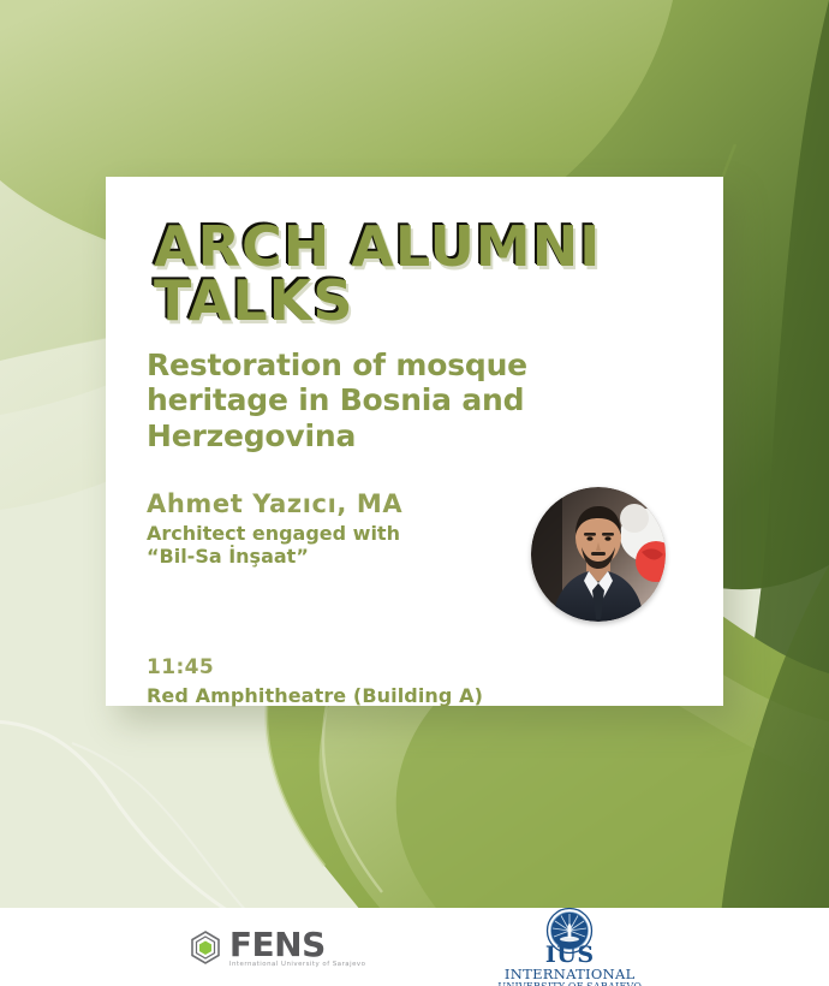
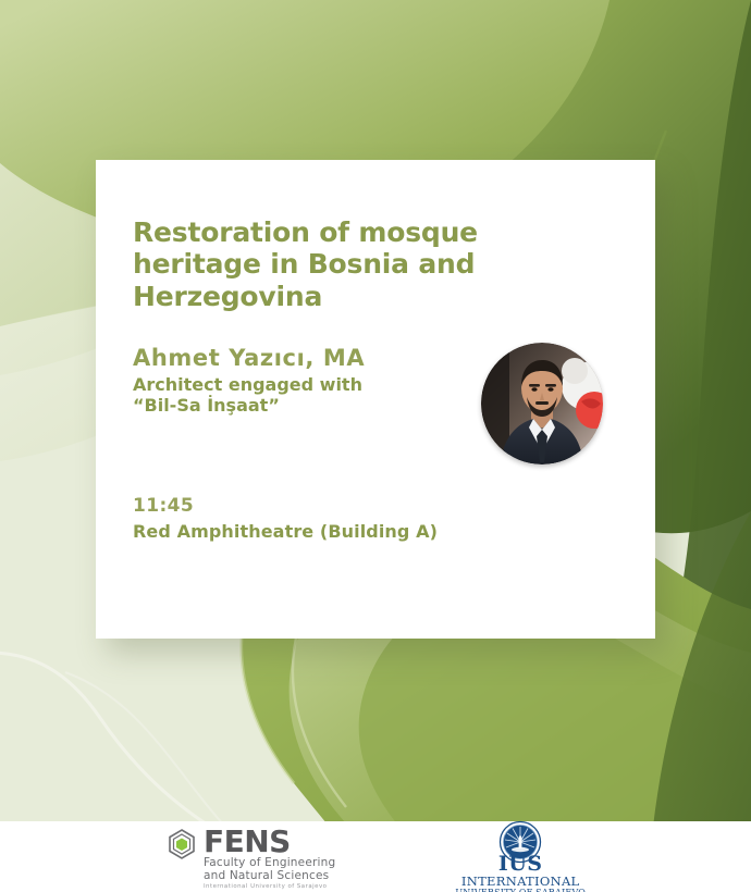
- ARCH ALUMNI
- TALKS
  Restoration of mosque
  heritage in Bosnia and
  Herzegovina
  Ahmet Yazıcı, MA
  Architect engaged with
  “Bil-Sa İnşaat”
  11:45
  Red Amphitheatre (Building A)
  FENS
+ Faculty of Engineering
+ and Natural Sciences
  IUS
  INTERNATIONAL
